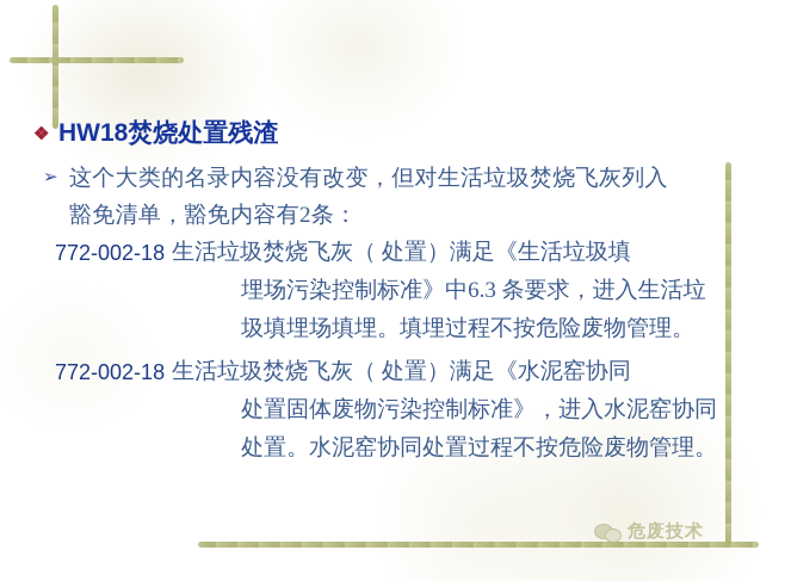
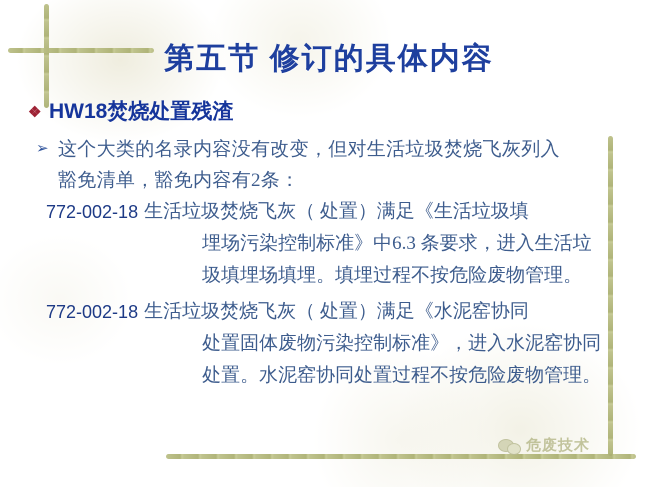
+ 第五节 修订的具体内容
  ❖
  HW18焚烧处置残渣
  ➢
  这个大类的名录内容没有改变，但对生活垃圾焚烧飞灰列入 豁免清单，豁免内容有2条：
  772-002-18
  生活垃圾焚烧飞灰（ 处置）满足《生活垃圾填
  埋场污染控制标准》中6.3 条要求，进入生活垃
  圾填埋场填埋。填埋过程不按危险废物管理。
  772-002-18
  生活垃圾焚烧飞灰（ 处置）满足《水泥窑协同
  处置固体废物污染控制标准》，进入水泥窑协同
  处置。水泥窑协同处置过程不按危险废物管理。
  危废技术
